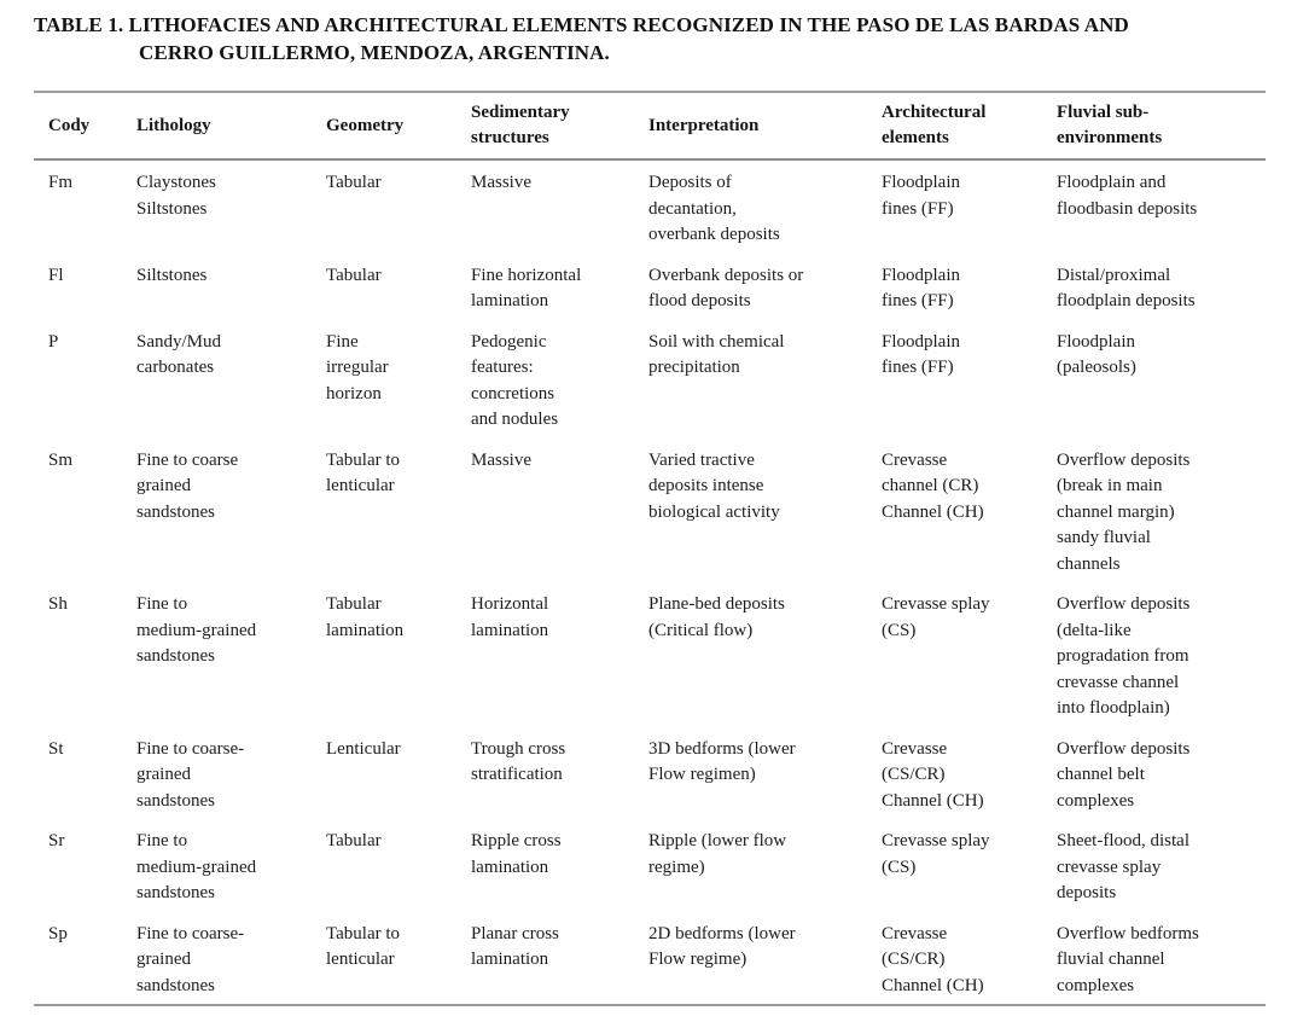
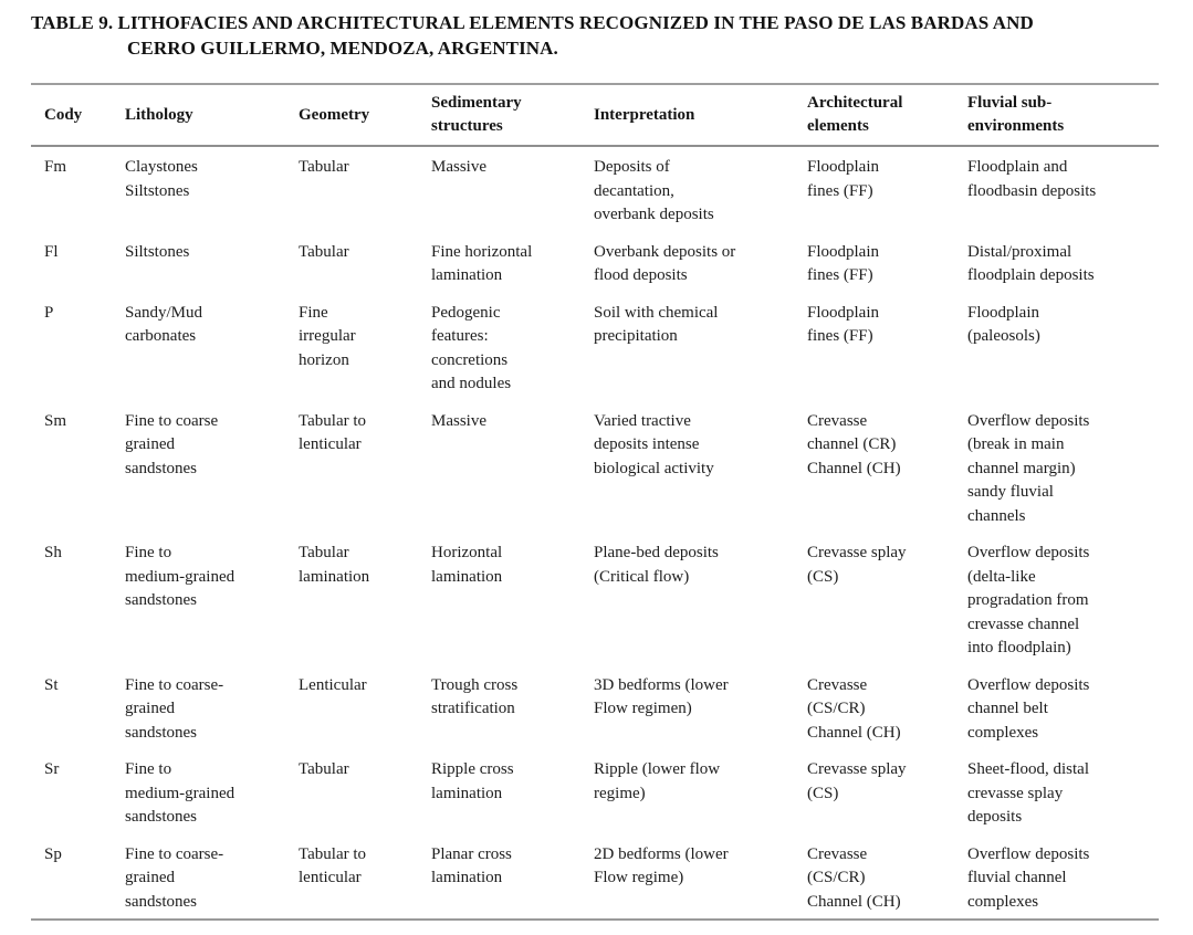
- TABLE 1. LITHOFACIES AND ARCHITECTURAL ELEMENTS RECOGNIZED IN THE PASO DE LAS BARDAS AND
+ TABLE 9. LITHOFACIES AND ARCHITECTURAL ELEMENTS RECOGNIZED IN THE PASO DE LAS BARDAS AND
  CERRO GUILLERMO, MENDOZA, ARGENTINA.
  Cody	Lithology	Geometry	Sedimentary structures	Interpretation	Architectural elements	Fluvial sub- environments
  Fm	Claystones Siltstones	Tabular	Massive	Deposits of decantation, overbank deposits	Floodplain fines (FF)	Floodplain and floodbasin deposits
  Fl	Siltstones	Tabular	Fine horizontal lamination	Overbank deposits or flood deposits	Floodplain fines (FF)	Distal/proximal floodplain deposits
  P	Sandy/Mud carbonates	Fine irregular horizon	Pedogenic features: concretions and nodules	Soil with chemical precipitation	Floodplain fines (FF)	Floodplain (paleosols)
  Sm	Fine to coarse grained sandstones	Tabular to lenticular	Massive	Varied tractive deposits intense biological activity	Crevasse channel (CR) Channel (CH)	Overflow deposits (break in main channel margin) sandy fluvial channels
  Sh	Fine to medium-grained sandstones	Tabular lamination	Horizontal lamination	Plane-bed deposits (Critical flow)	Crevasse splay (CS)	Overflow deposits (delta-like progradation from crevasse channel into floodplain)
  St	Fine to coarse- grained sandstones	Lenticular	Trough cross stratification	3D bedforms (lower Flow regimen)	Crevasse (CS/CR) Channel (CH)	Overflow deposits channel belt complexes
  Sr	Fine to medium-grained sandstones	Tabular	Ripple cross lamination	Ripple (lower flow regime)	Crevasse splay (CS)	Sheet-flood, distal crevasse splay deposits
- Sp	Fine to coarse- grained sandstones	Tabular to lenticular	Planar cross lamination	2D bedforms (lower Flow regime)	Crevasse (CS/CR) Channel (CH)	Overflow bedforms fluvial channel complexes
+ Sp	Fine to coarse- grained sandstones	Tabular to lenticular	Planar cross lamination	2D bedforms (lower Flow regime)	Crevasse (CS/CR) Channel (CH)	Overflow deposits fluvial channel complexes
